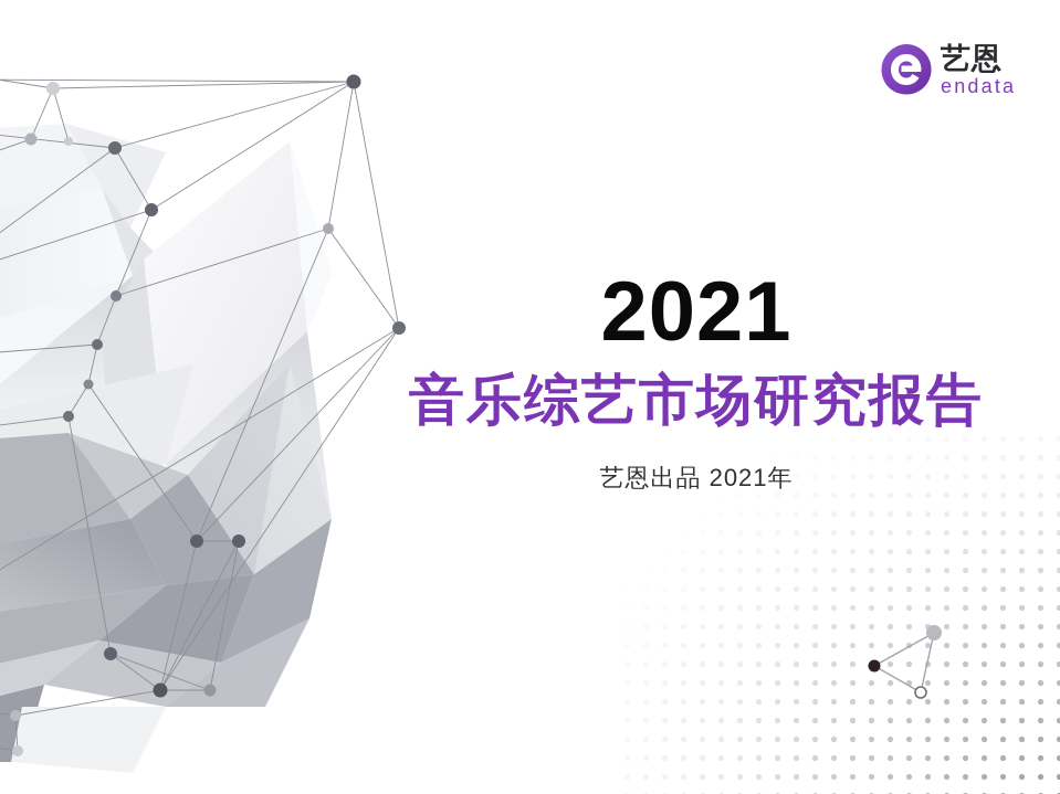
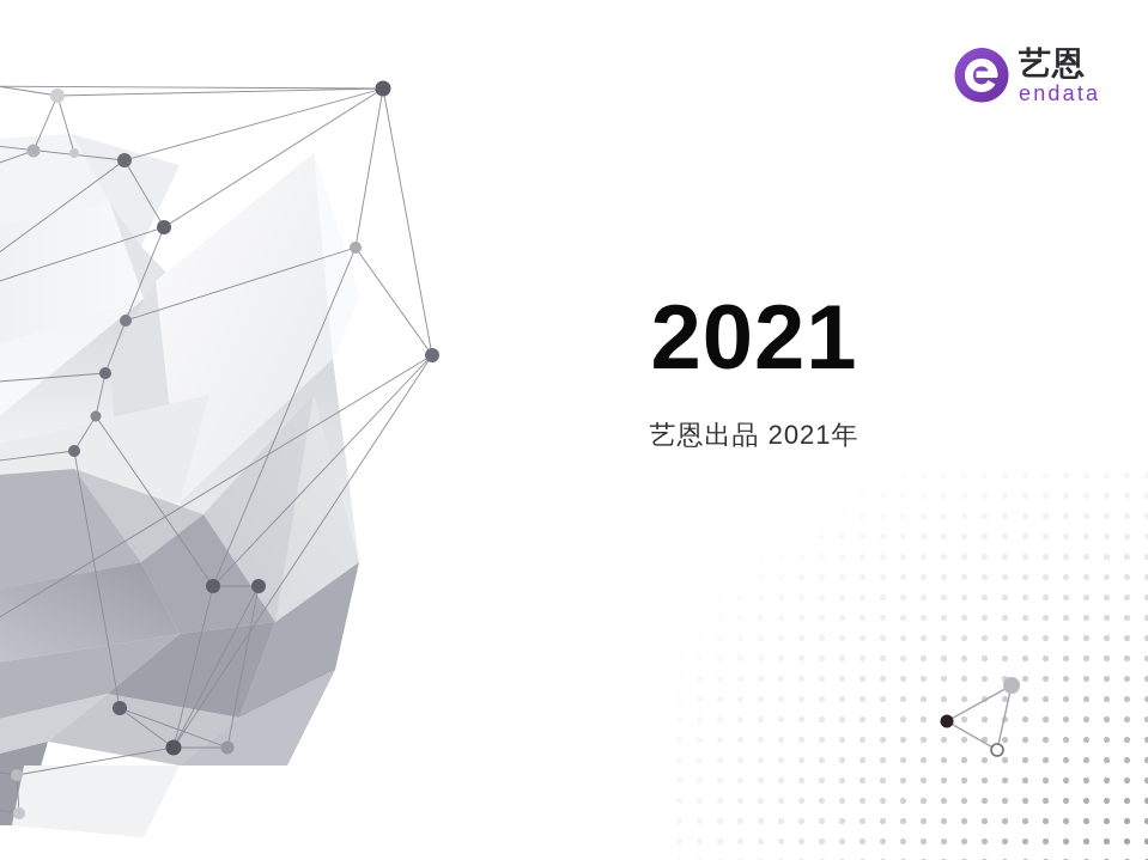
  艺恩
  endata
  2021
- 音乐综艺市场研究报告
  艺恩出品 2021年
